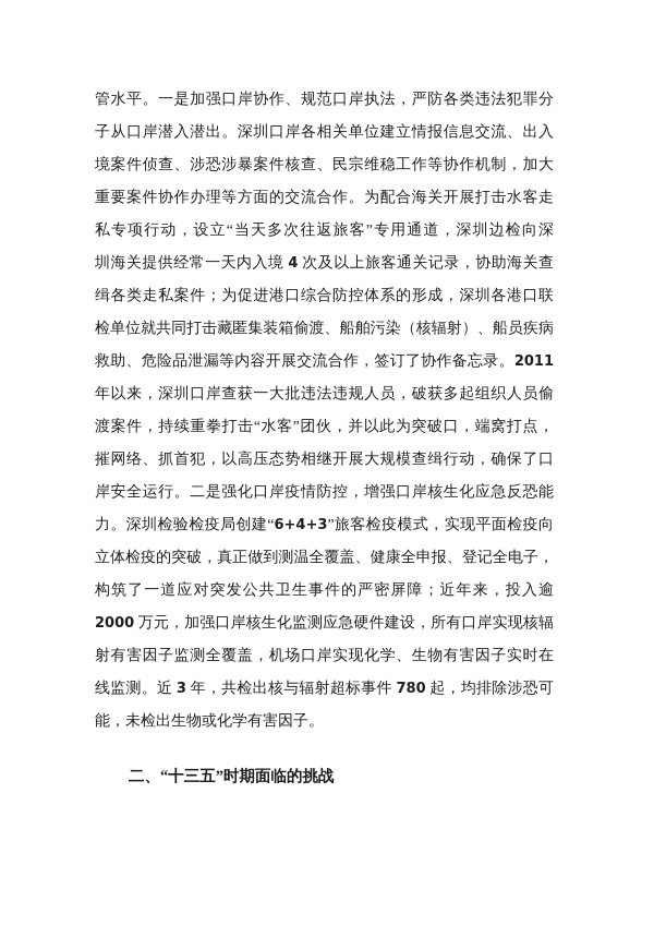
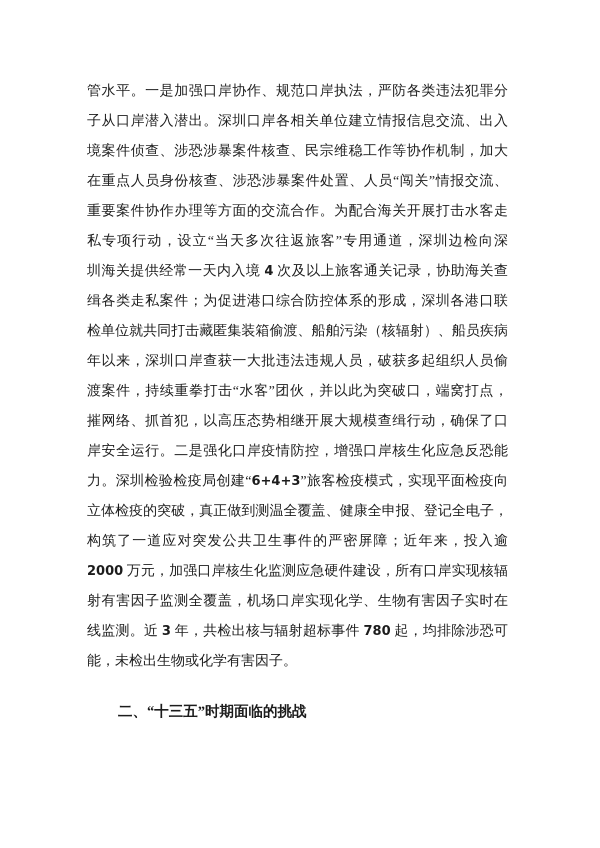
  管水平。一是加强口岸协作、规范口岸执法，严防各类违法犯罪分
  子从口岸潜入潜出。深圳口岸各相关单位建立情报信息交流、出入
  境案件侦查、涉恐涉暴案件核查、民宗维稳工作等协作机制，加大
+ 在重点人员身份核查、涉恐涉暴案件处置、人员“闯关”情报交流、
  重要案件协作办理等方面的交流合作。为配合海关开展打击水客走
  私专项行动，设立“当天多次往返旅客”专用通道，深圳边检向深
  圳海关提供经常一天内入境 4 次及以上旅客通关记录，协助海关查
  缉各类走私案件；为促进港口综合防控体系的形成，深圳各港口联
  检单位就共同打击藏匿集装箱偷渡、船舶污染（核辐射）、船员疾病
- 救助、危险品泄漏等内容开展交流合作，签订了协作备忘录。2011
  年以来，深圳口岸查获一大批违法违规人员，破获多起组织人员偷
  渡案件，持续重拳打击“水客”团伙，并以此为突破口，端窝打点，
  摧网络、抓首犯，以高压态势相继开展大规模查缉行动，确保了口
  岸安全运行。二是强化口岸疫情防控，增强口岸核生化应急反恐能
  力。深圳检验检疫局创建“6+4+3”旅客检疫模式，实现平面检疫向
  立体检疫的突破，真正做到测温全覆盖、健康全申报、登记全电子，
  构筑了一道应对突发公共卫生事件的严密屏障；近年来，投入逾
  2000 万元，加强口岸核生化监测应急硬件建设，所有口岸实现核辐
  射有害因子监测全覆盖，机场口岸实现化学、生物有害因子实时在
  线监测。近 3 年，共检出核与辐射超标事件 780 起，均排除涉恐可
  能，未检出生物或化学有害因子。
  二、“十三五”时期面临的挑战
